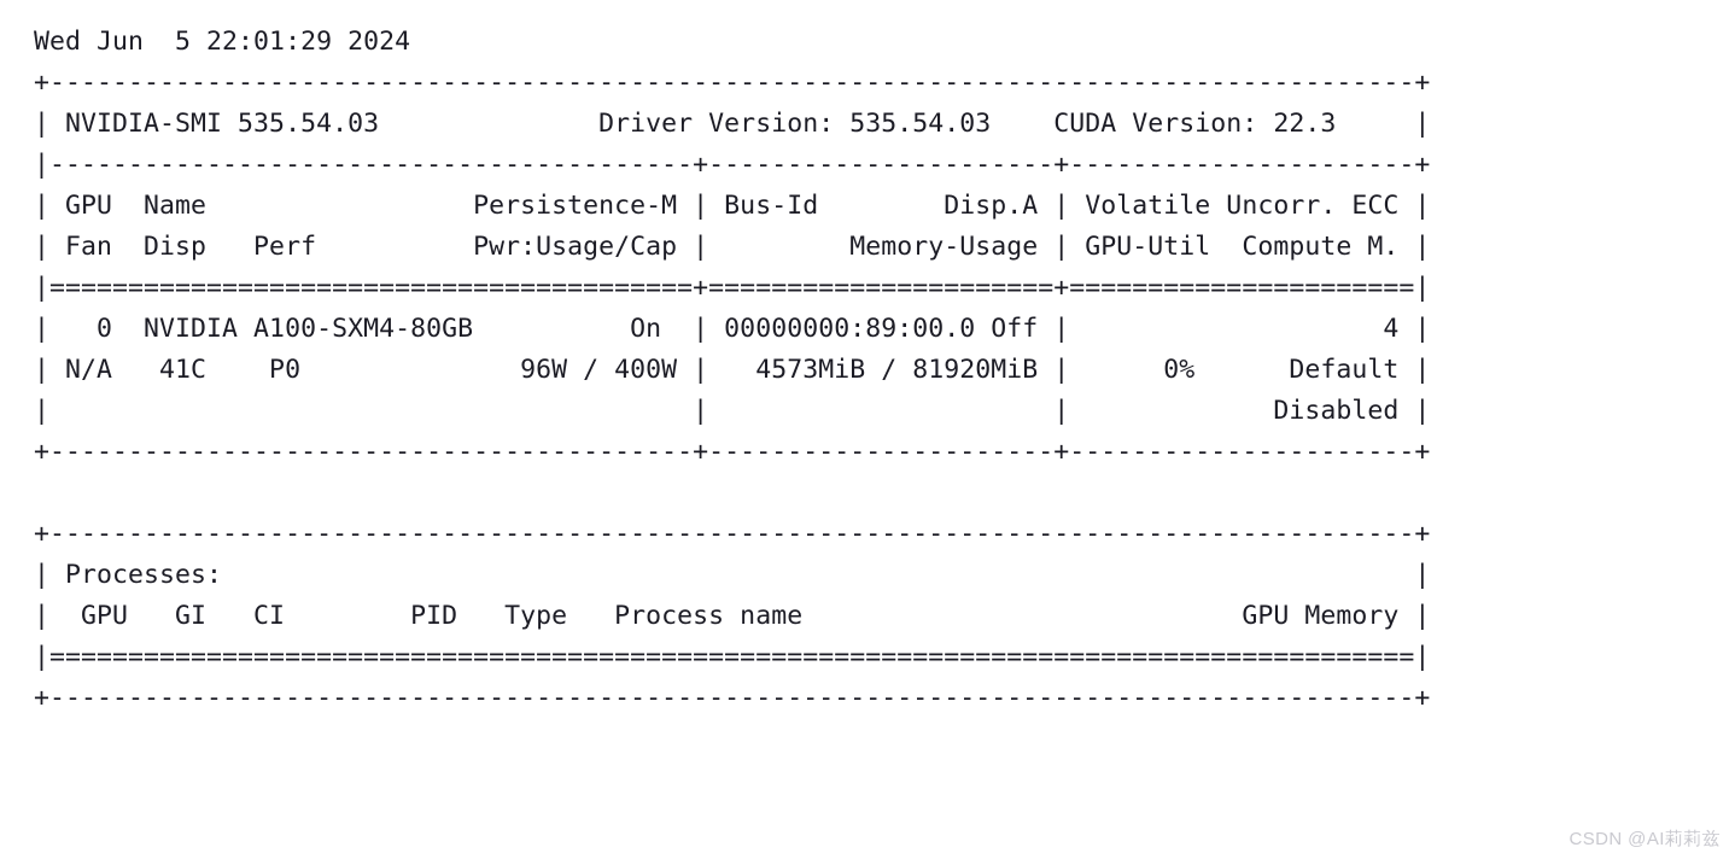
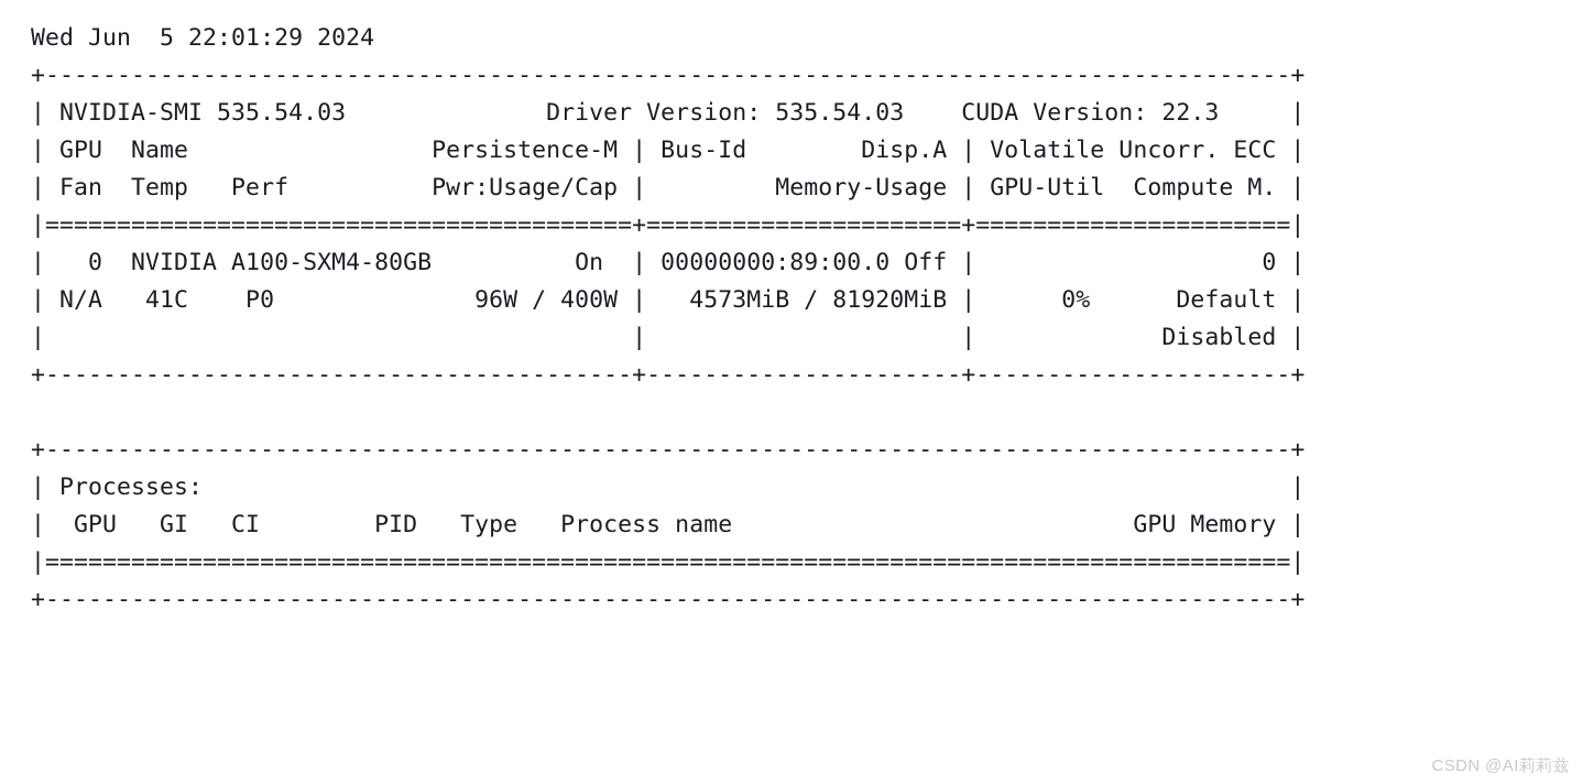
  Wed Jun 5 22:01:29 2024
  +---------------------------------------------------------------------------------------+
  | NVIDIA-SMI 535.54.03 Driver Version: 535.54.03 CUDA Version: 22.3 |
- |-----------------------------------------+----------------------+----------------------+
  | GPU Name Persistence-M | Bus-Id Disp.A | Volatile Uncorr. ECC |
- | Fan Disp Perf Pwr:Usage/Cap | Memory-Usage | GPU-Util Compute M. |
+ | Fan Temp Perf Pwr:Usage/Cap | Memory-Usage | GPU-Util Compute M. |
  |=========================================+======================+======================|
- | 0 NVIDIA A100-SXM4-80GB On | 00000000:89:00.0 Off | 4 |
+ | 0 NVIDIA A100-SXM4-80GB On | 00000000:89:00.0 Off | 0 |
  | N/A 41C P0 96W / 400W | 4573MiB / 81920MiB | 0% Default |
  | | | Disabled |
  +-----------------------------------------+----------------------+----------------------+
  +---------------------------------------------------------------------------------------+
  | Processes: |
  | GPU GI CI PID Type Process name GPU Memory |
  |=======================================================================================|
  +---------------------------------------------------------------------------------------+
  CSDN @AI莉莉兹
